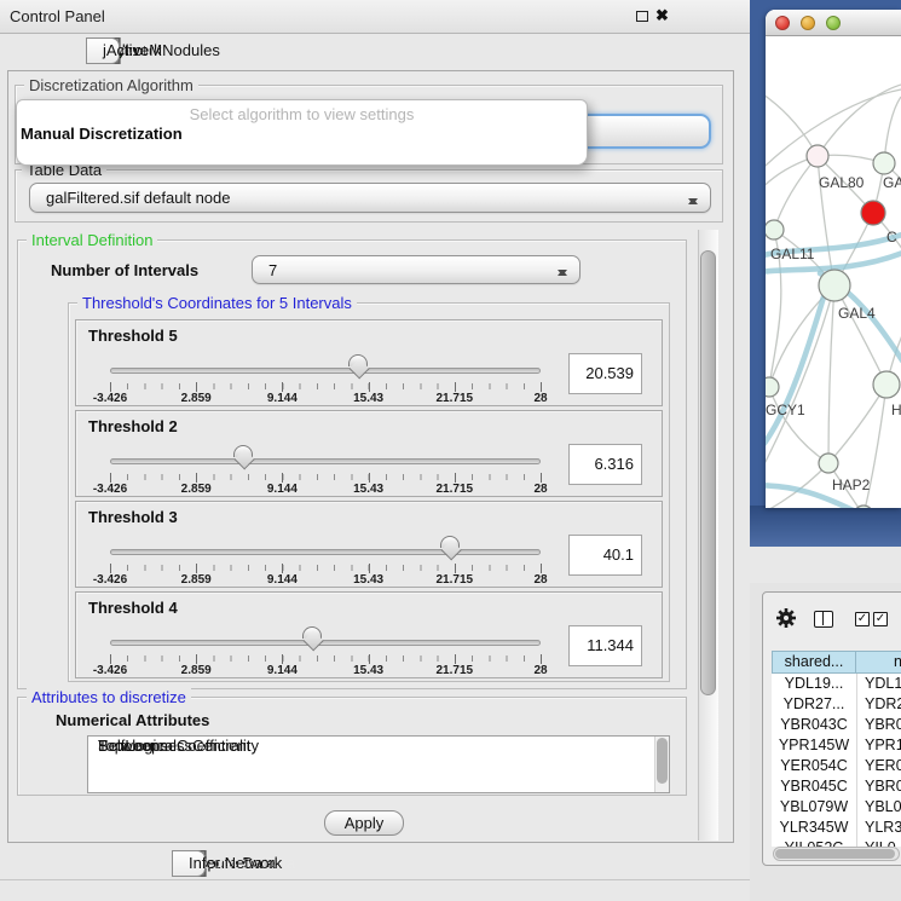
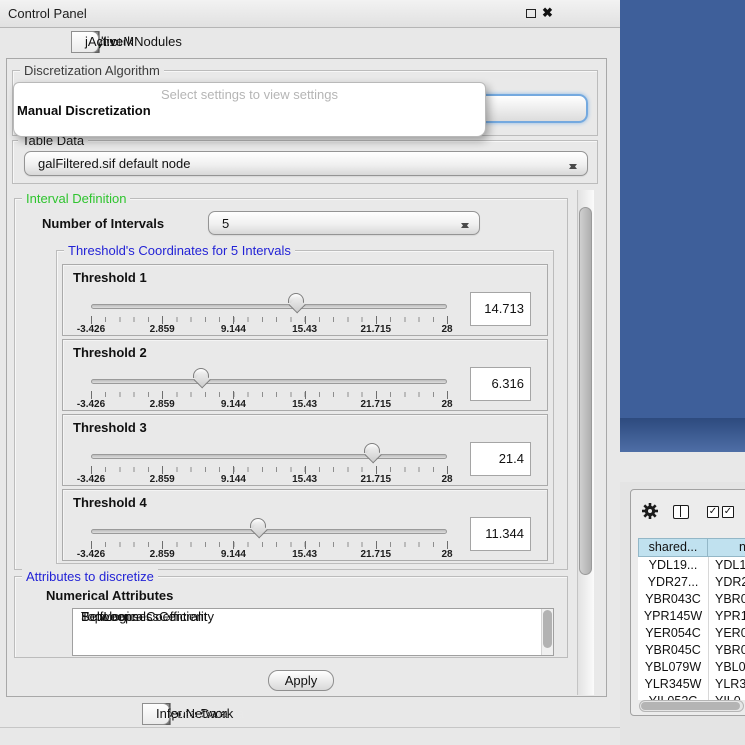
  Control Panel
  ✖
  etwork
  ni Toolbox
  jActiveMNodules
  Discretization Algorithm
  Table Data
  galFiltered.sif default node
  Interval Definition
  Number of Intervals
- 7
+ 5
  Threshold's Coordinates for 5 Intervals
- Threshold 5
+ Threshold 1
  -3.426
  2.859
  9.144
  15.43
  21.715
  28
- 20.539
+ 14.713
  Threshold 2
  -3.426
  2.859
  9.144
  15.43
  21.715
  28
  6.316
  Threshold 3
  -3.426
  2.859
  9.144
  15.43
  21.715
  28
- 40.1
+ 21.4
  Threshold 4
  -3.426
  2.859
  9.144
  15.43
  21.715
  28
  11.344
  Attributes to discretize
  Numerical Attributes
  SelfLoops
  TopologicalCoefficient
  BetweennessCentrality
  Apply
  pute Data
  scretize Data
  Infer Network
- Select algorithm to view settings
+ Select settings to view settings
  Manual Discretization
- GAL80
- GA
- C
- GAL11
- GAL4
- GCY1
- H
- HAP2
  ✓
  ✓
  shared...
  n
  YDL19...
  YDL1
  YDR27...
  YDR
  YBR043C
  YBR0
  YPR145W
  YPR1
  YER054C
  YER0
  YBR045C
  YBR0
  YBL079W
  YBL0
  YLR345W
  YLR3
